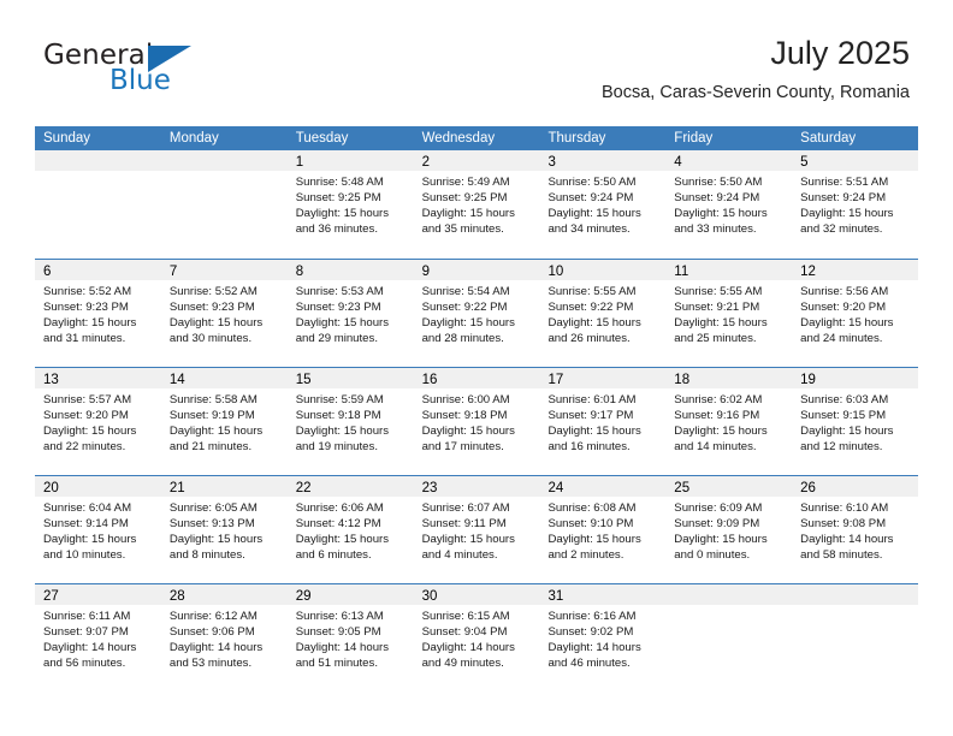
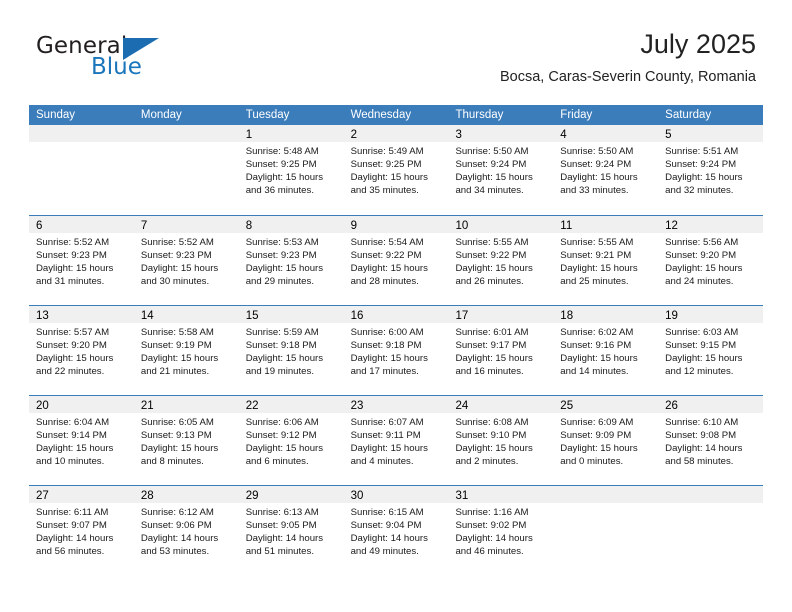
  General
  Blue
  July 2025
  Bocsa, Caras-Severin County, Romania
  Sunday
  Monday
  Tuesday
  Wednesday
  Thursday
  Friday
  Saturday
  1
  Sunrise: 5:48 AM
  Sunset: 9:25 PM
  Daylight: 15 hours
  and 36 minutes.
  2
  Sunrise: 5:49 AM
  Sunset: 9:25 PM
  Daylight: 15 hours
  and 35 minutes.
  3
  Sunrise: 5:50 AM
  Sunset: 9:24 PM
  Daylight: 15 hours
  and 34 minutes.
  4
  Sunrise: 5:50 AM
  Sunset: 9:24 PM
  Daylight: 15 hours
  and 33 minutes.
  5
  Sunrise: 5:51 AM
  Sunset: 9:24 PM
  Daylight: 15 hours
  and 32 minutes.
  6
  Sunrise: 5:52 AM
  Sunset: 9:23 PM
  Daylight: 15 hours
  and 31 minutes.
  7
  Sunrise: 5:52 AM
  Sunset: 9:23 PM
  Daylight: 15 hours
  and 30 minutes.
  8
  Sunrise: 5:53 AM
  Sunset: 9:23 PM
  Daylight: 15 hours
  and 29 minutes.
  9
  Sunrise: 5:54 AM
  Sunset: 9:22 PM
  Daylight: 15 hours
  and 28 minutes.
  10
  Sunrise: 5:55 AM
  Sunset: 9:22 PM
  Daylight: 15 hours
  and 26 minutes.
  11
  Sunrise: 5:55 AM
  Sunset: 9:21 PM
  Daylight: 15 hours
  and 25 minutes.
  12
  Sunrise: 5:56 AM
  Sunset: 9:20 PM
  Daylight: 15 hours
  and 24 minutes.
  13
  Sunrise: 5:57 AM
  Sunset: 9:20 PM
  Daylight: 15 hours
  and 22 minutes.
  14
  Sunrise: 5:58 AM
  Sunset: 9:19 PM
  Daylight: 15 hours
  and 21 minutes.
  15
  Sunrise: 5:59 AM
  Sunset: 9:18 PM
  Daylight: 15 hours
  and 19 minutes.
  16
  Sunrise: 6:00 AM
  Sunset: 9:18 PM
  Daylight: 15 hours
  and 17 minutes.
  17
  Sunrise: 6:01 AM
  Sunset: 9:17 PM
  Daylight: 15 hours
  and 16 minutes.
  18
  Sunrise: 6:02 AM
  Sunset: 9:16 PM
  Daylight: 15 hours
  and 14 minutes.
  19
  Sunrise: 6:03 AM
  Sunset: 9:15 PM
  Daylight: 15 hours
  and 12 minutes.
  20
  Sunrise: 6:04 AM
  Sunset: 9:14 PM
  Daylight: 15 hours
  and 10 minutes.
  21
  Sunrise: 6:05 AM
  Sunset: 9:13 PM
  Daylight: 15 hours
  and 8 minutes.
  22
  Sunrise: 6:06 AM
- Sunset: 4:12 PM
+ Sunset: 9:12 PM
  Daylight: 15 hours
  and 6 minutes.
  23
  Sunrise: 6:07 AM
  Sunset: 9:11 PM
  Daylight: 15 hours
  and 4 minutes.
  24
  Sunrise: 6:08 AM
  Sunset: 9:10 PM
  Daylight: 15 hours
  and 2 minutes.
  25
  Sunrise: 6:09 AM
  Sunset: 9:09 PM
  Daylight: 15 hours
  and 0 minutes.
  26
  Sunrise: 6:10 AM
  Sunset: 9:08 PM
  Daylight: 14 hours
  and 58 minutes.
  27
  Sunrise: 6:11 AM
  Sunset: 9:07 PM
  Daylight: 14 hours
  and 56 minutes.
  28
  Sunrise: 6:12 AM
  Sunset: 9:06 PM
  Daylight: 14 hours
  and 53 minutes.
  29
  Sunrise: 6:13 AM
  Sunset: 9:05 PM
  Daylight: 14 hours
  and 51 minutes.
  30
  Sunrise: 6:15 AM
  Sunset: 9:04 PM
  Daylight: 14 hours
  and 49 minutes.
  31
- Sunrise: 6:16 AM
+ Sunrise: 1:16 AM
  Sunset: 9:02 PM
  Daylight: 14 hours
  and 46 minutes.
